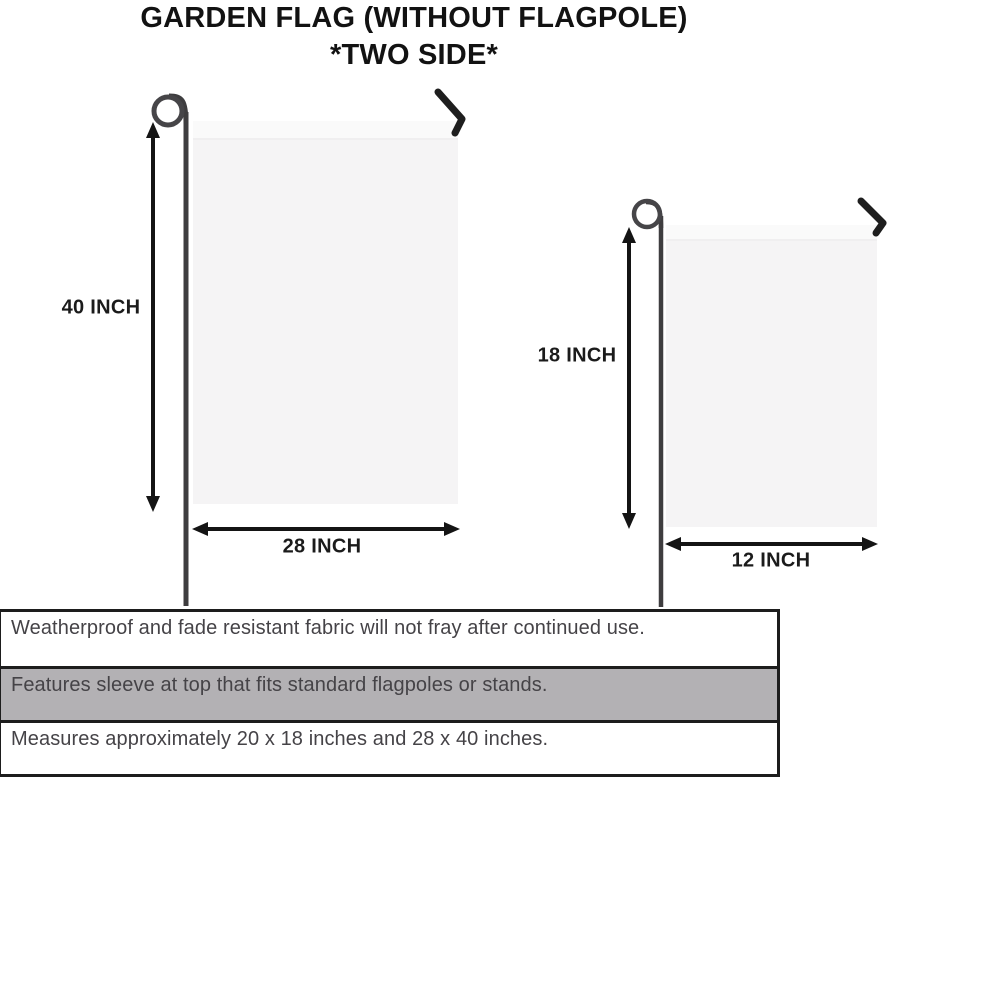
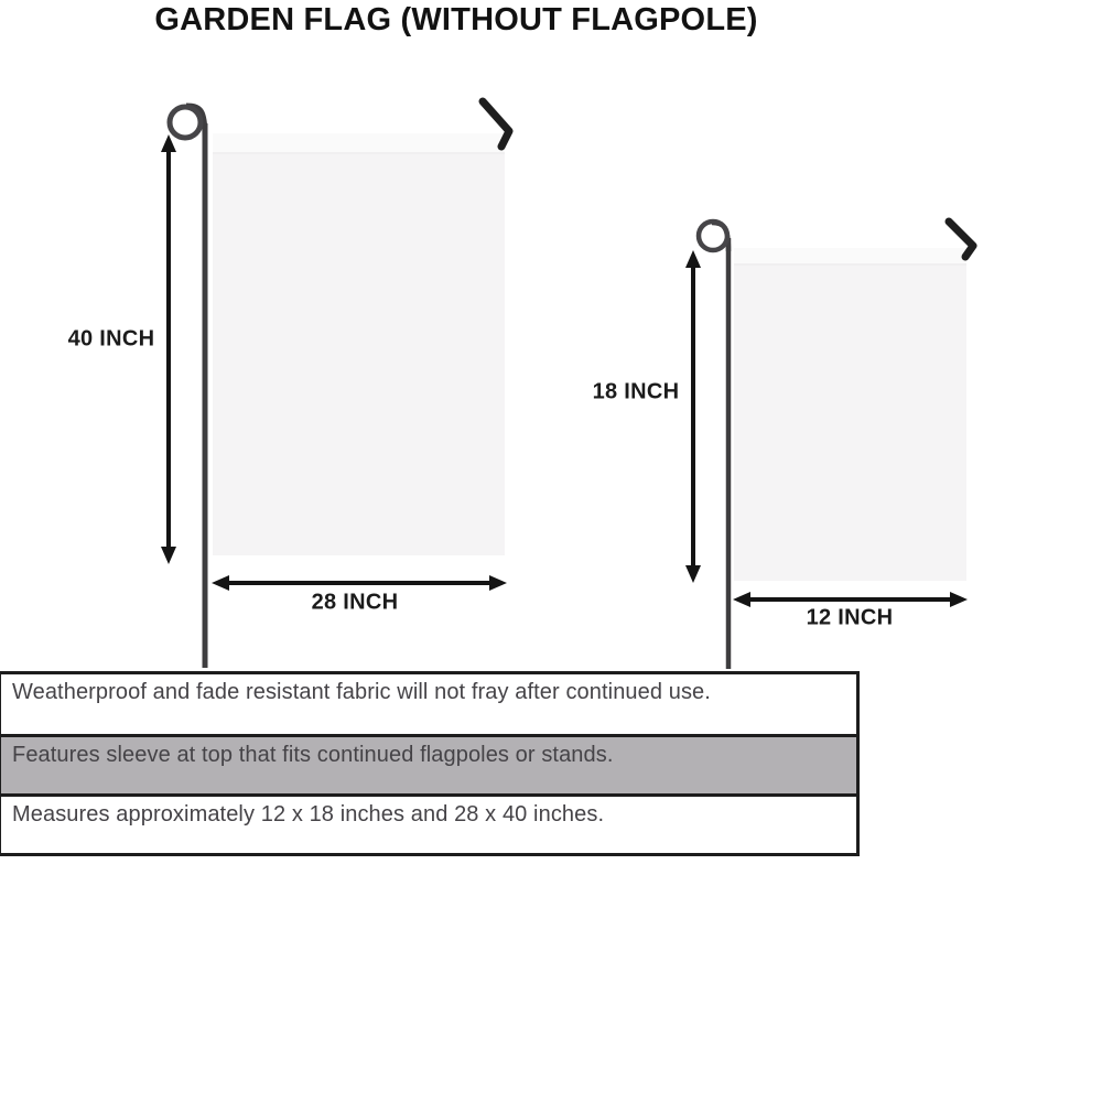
  GARDEN FLAG (WITHOUT FLAGPOLE)
- *TWO SIDE*
  40 INCH
  28 INCH
  18 INCH
  12 INCH
  Weatherproof and fade resistant fabric will not fray after continued use.
- Features sleeve at top that fits standard flagpoles or stands.
+ Features sleeve at top that fits continued flagpoles or stands.
- Measures approximately 20 x 18 inches and 28 x 40 inches.
+ Measures approximately 12 x 18 inches and 28 x 40 inches.
